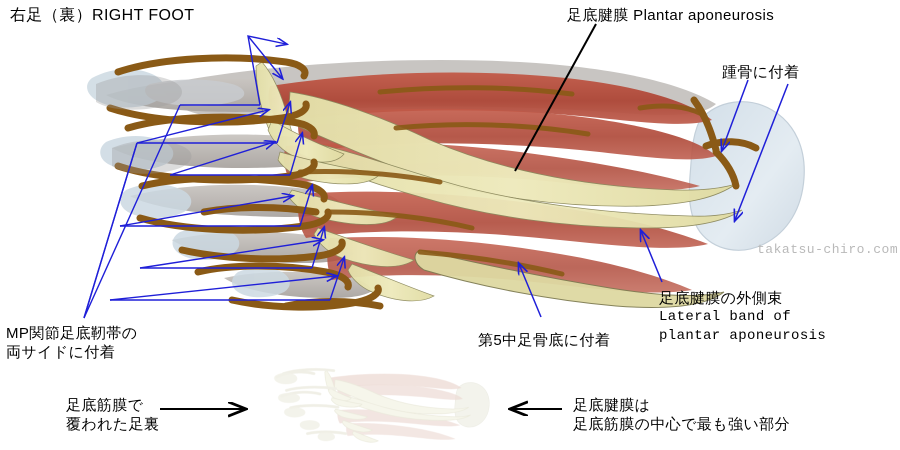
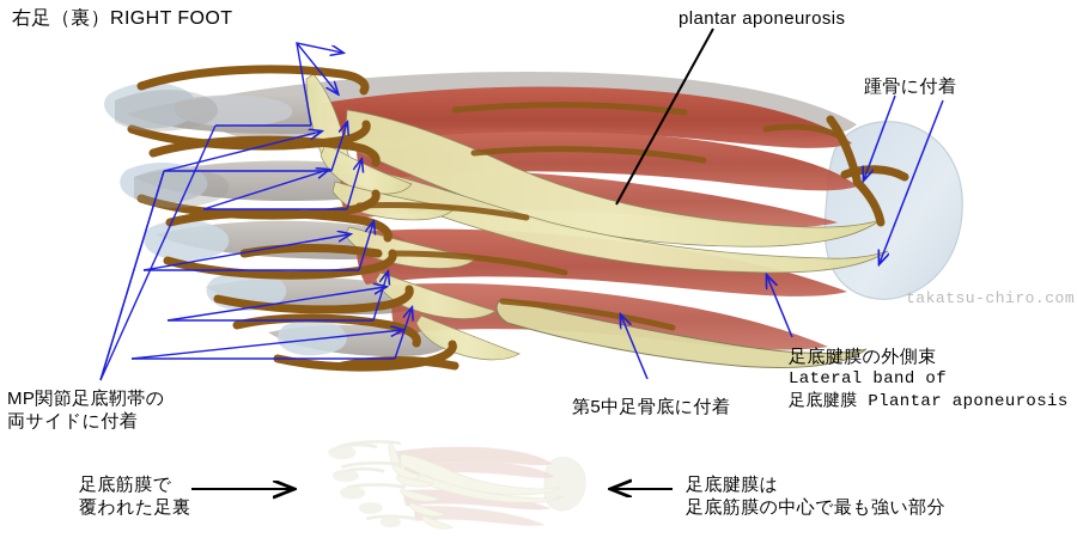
  右足（裏）RIGHT FOOT
- 足底腱膜 Plantar aponeurosis
+ plantar aponeurosis
  踵骨に付着
  足底腱膜の外側束
  Lateral band of
- plantar aponeurosis
+ 足底腱膜 Plantar aponeurosis
  第5中足骨底に付着
  MP関節足底靭帯の
  両サイドに付着
  足底筋膜で
  覆われた足裏
  足底腱膜は
  足底筋膜の中心で最も強い部分
  takatsu-chiro.com
